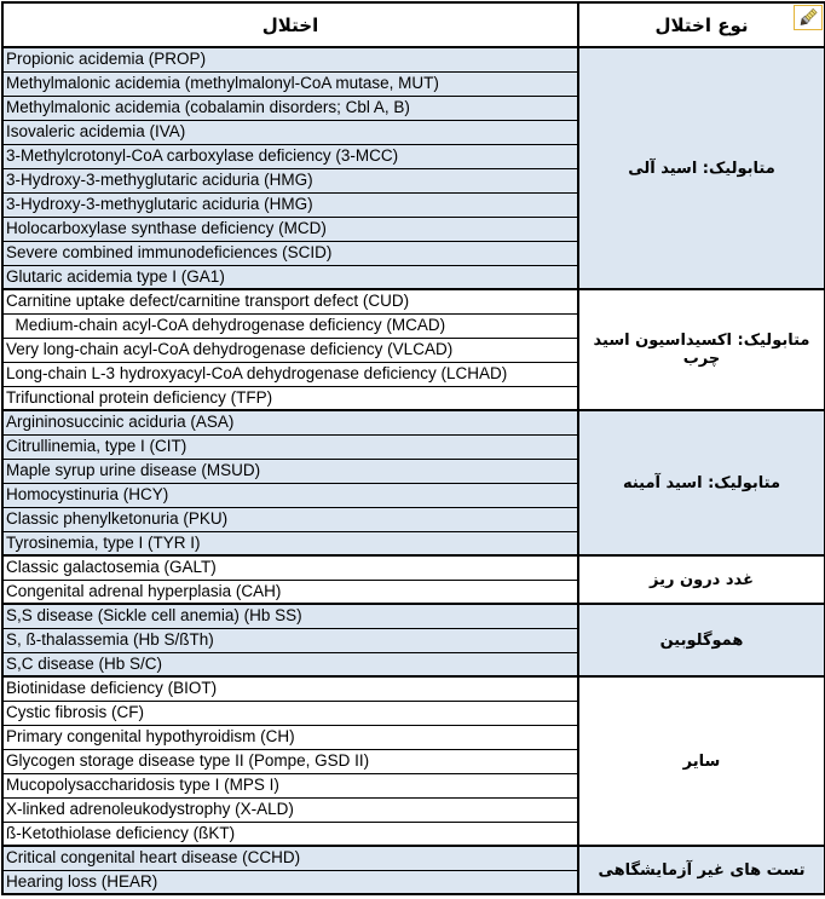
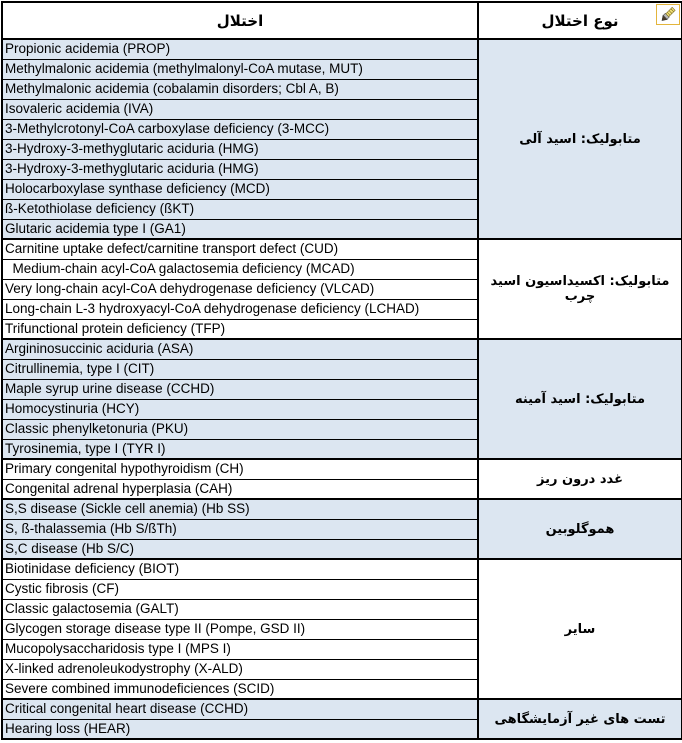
  اختلال	نوع اختلال
  Propionic acidemia (PROP)	متابولیک: اسید آلی
  Methylmalonic acidemia (methylmalonyl-CoA mutase, MUT)
  Methylmalonic acidemia (cobalamin disorders; Cbl A, B)
  Isovaleric acidemia (IVA)
  3-Methylcrotonyl-CoA carboxylase deficiency (3-MCC)
  3-Hydroxy-3-methyglutaric aciduria (HMG)
  3-Hydroxy-3-methyglutaric aciduria (HMG)
  Holocarboxylase synthase deficiency (MCD)
- Severe combined immunodeficiences (SCID)
+ ß-Ketothiolase deficiency (ßKT)
  Glutaric acidemia type I (GA1)
  Carnitine uptake defect/carnitine transport defect (CUD)	متابولیک: اکسیداسیون اسید چرب
- Medium-chain acyl-CoA dehydrogenase deficiency (MCAD)
+ Medium-chain acyl-CoA galactosemia deficiency (MCAD)
  Very long-chain acyl-CoA dehydrogenase deficiency (VLCAD)
  Long-chain L-3 hydroxyacyl-CoA dehydrogenase deficiency (LCHAD)
  Trifunctional protein deficiency (TFP)
  Argininosuccinic aciduria (ASA)	متابولیک: اسید آمینه
  Citrullinemia, type I (CIT)
- Maple syrup urine disease (MSUD)
+ Maple syrup urine disease (CCHD)
  Homocystinuria (HCY)
  Classic phenylketonuria (PKU)
  Tyrosinemia, type I (TYR I)
- Classic galactosemia (GALT)	غدد درون ریز
+ Primary congenital hypothyroidism (CH)	غدد درون ریز
  Congenital adrenal hyperplasia (CAH)
  S,S disease (Sickle cell anemia) (Hb SS)	هموگلوبین
  S, ß-thalassemia (Hb S/ßTh)
  S,C disease (Hb S/C)
  Biotinidase deficiency (BIOT)	سایر
  Cystic fibrosis (CF)
- Primary congenital hypothyroidism (CH)
+ Classic galactosemia (GALT)
  Glycogen storage disease type II (Pompe, GSD II)
  Mucopolysaccharidosis type I (MPS I)
  X-linked adrenoleukodystrophy (X-ALD)
- ß-Ketothiolase deficiency (ßKT)
+ Severe combined immunodeficiences (SCID)
  Critical congenital heart disease (CCHD)	تست های غیر آزمایشگاهی
  Hearing loss (HEAR)
